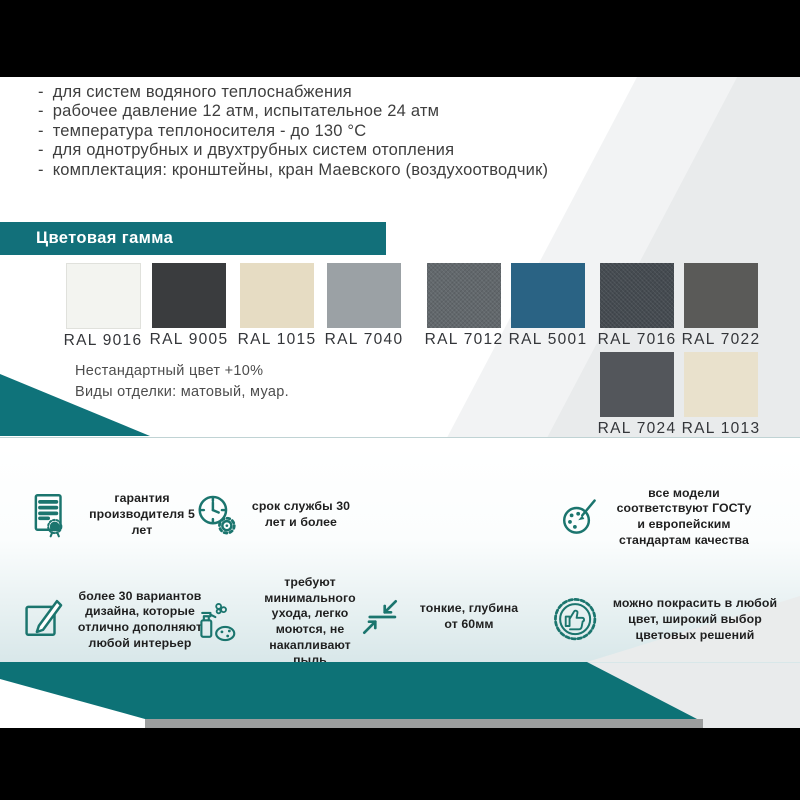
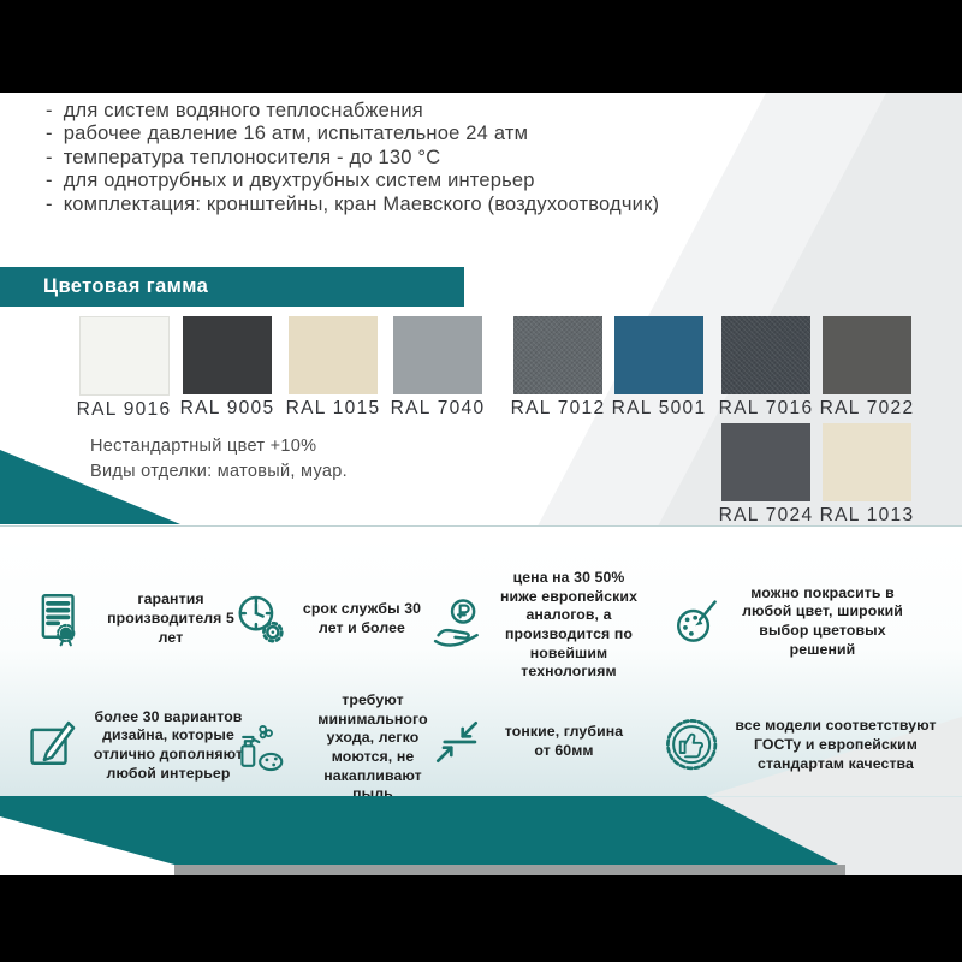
  -
  для систем водяного теплоснабжения
  -
- рабочее давление 12 атм, испытательное 24 атм
+ рабочее давление 16 атм, испытательное 24 атм
  -
  температура теплоносителя - до 130 °C
  -
- для однотрубных и двухтрубных систем отопления
+ для однотрубных и двухтрубных систем интерьер
  -
  комплектация: кронштейны, кран Маевского (воздухоотводчик)
  Цветовая гамма
  RAL 9016
  RAL 9005
  RAL 1015
  RAL 7040
  RAL 7012
  RAL 5001
  RAL 7016
  RAL 7022
  RAL 7024
  RAL 1013
  Нестандартный цвет +10%
  Виды отделки: матовый, муар.
  гарантия производителя 5 лет
  срок службы 30 лет и более
+ цена на 30 50% ниже европейских аналогов, а производится по новейшим технологиям
- все модели соответствуют ГОСТу и европейским стандартам качества
+ можно покрасить в любой цвет, широкий выбор цветовых решений
  более 30 вариантов дизайна, которые отлично дополняют любой интерьер
  требуют минимального ухода, легко моются, не накапливают пыль
  тонкие, глубина от 60мм
- можно покрасить в любой цвет, широкий выбор цветовых решений
+ все модели соответствуют ГОСТу и европейским стандартам качества
